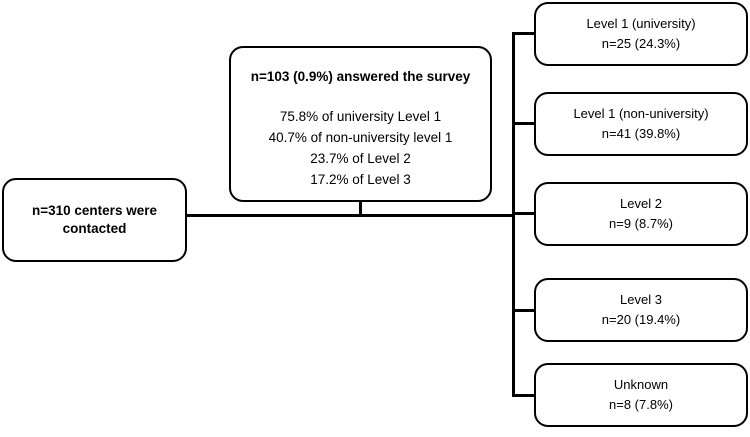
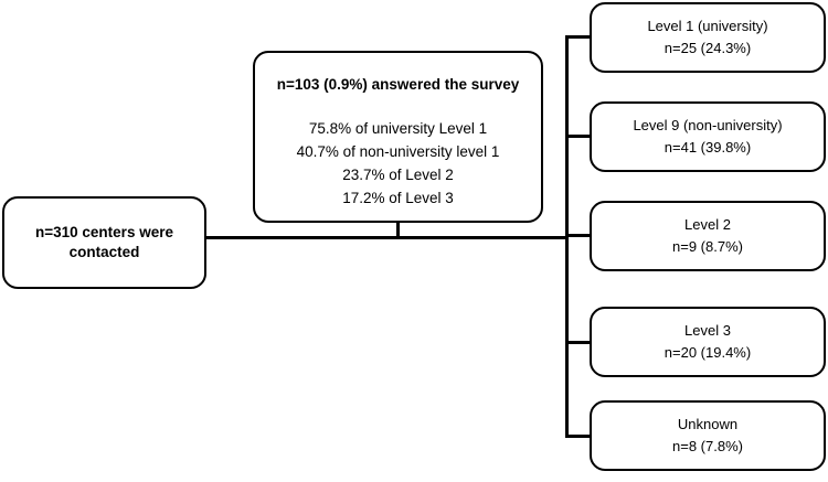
  n=310 centers were
  contacted
  n=103 (0.9%) answered the survey
  75.8% of university Level 1
  40.7% of non-university level 1
  23.7% of Level 2
  17.2% of Level 3
  Level 1 (university)
  n=25 (24.3%)
- Level 1 (non-university)
+ Level 9 (non-university)
  n=41 (39.8%)
  Level 2
  n=9 (8.7%)
  Level 3
  n=20 (19.4%)
  Unknown
  n=8 (7.8%)
